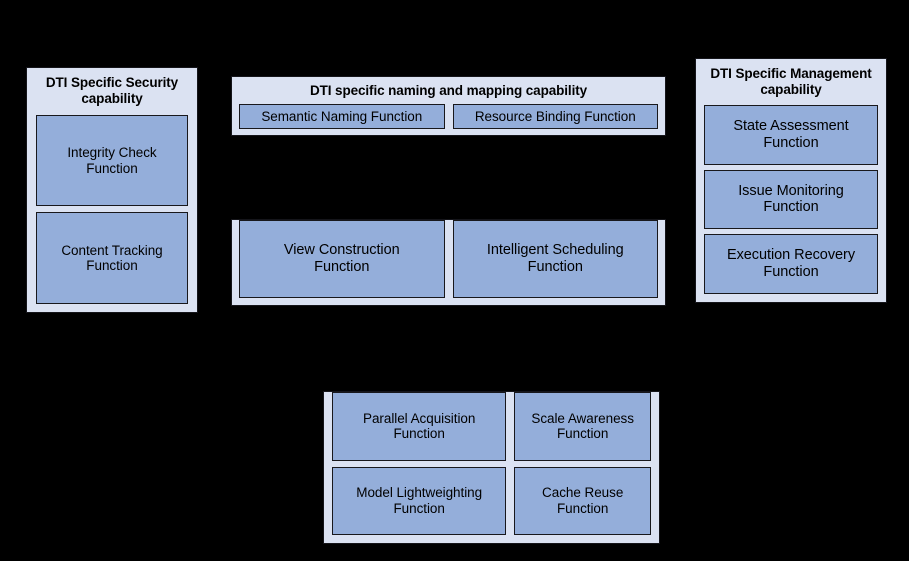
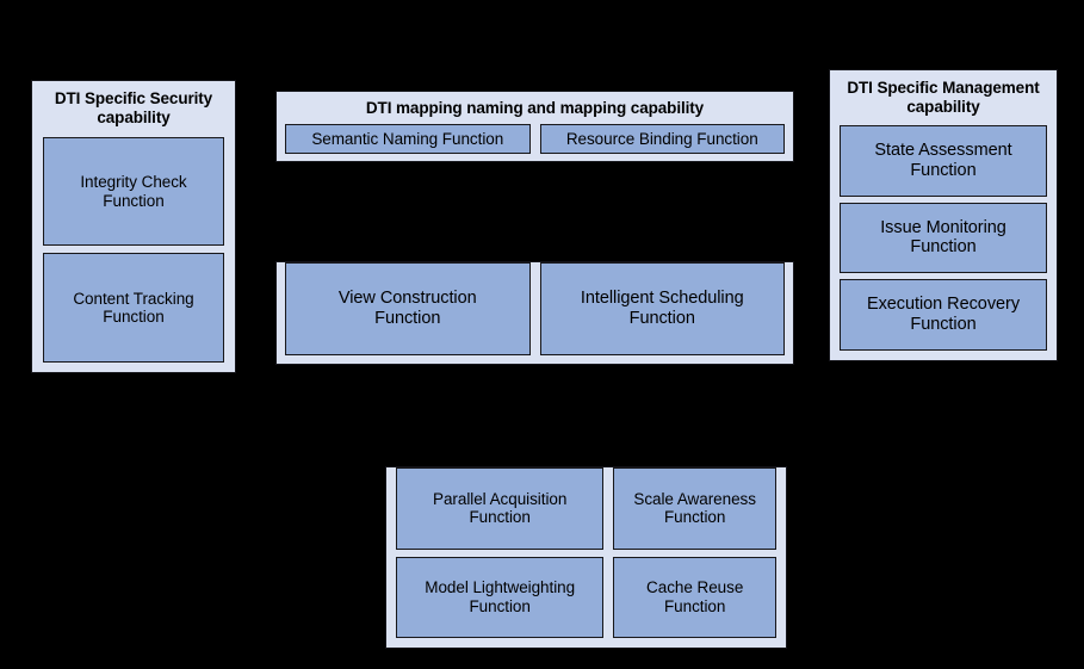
  DTI Specific Security capability
  Integrity Check
  Function
  Content Tracking
  Function
- DTI specific naming and mapping capability
+ DTI mapping naming and mapping capability
  Semantic Naming Function
  Resource Binding Function
  View Construction
  Function
  Intelligent Scheduling
  Function
  DTI Specific Management capability
  State Assessment
  Function
  Issue Monitoring
  Function
  Execution Recovery
  Function
  Parallel Acquisition
  Function
  Scale Awareness
  Function
  Model Lightweighting
  Function
  Cache Reuse
  Function
